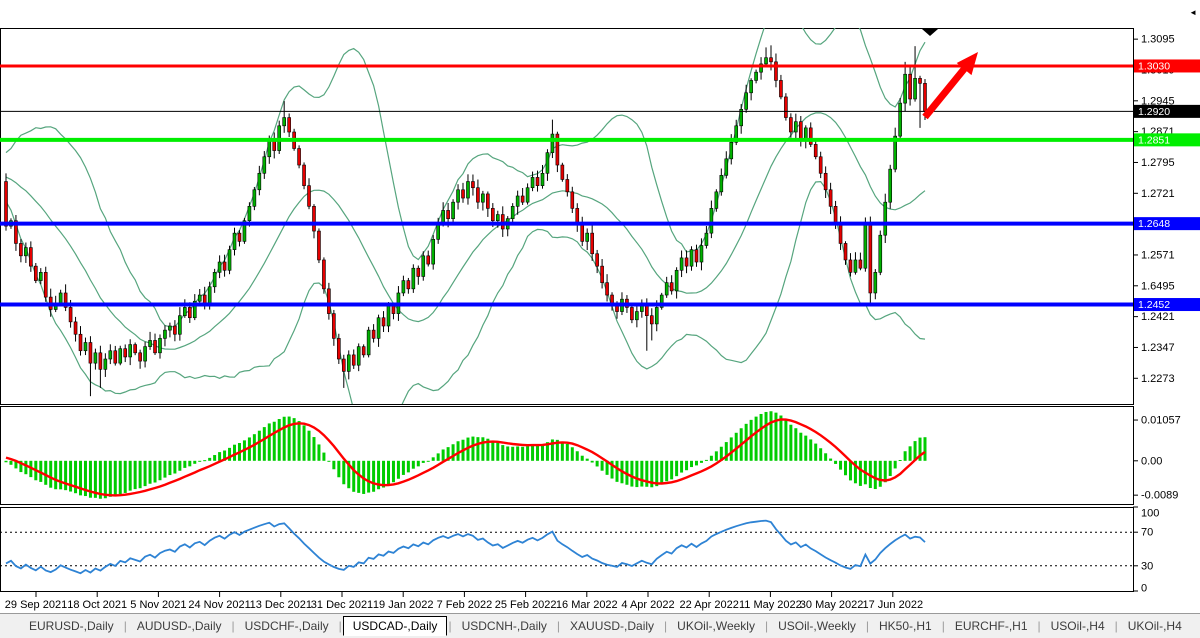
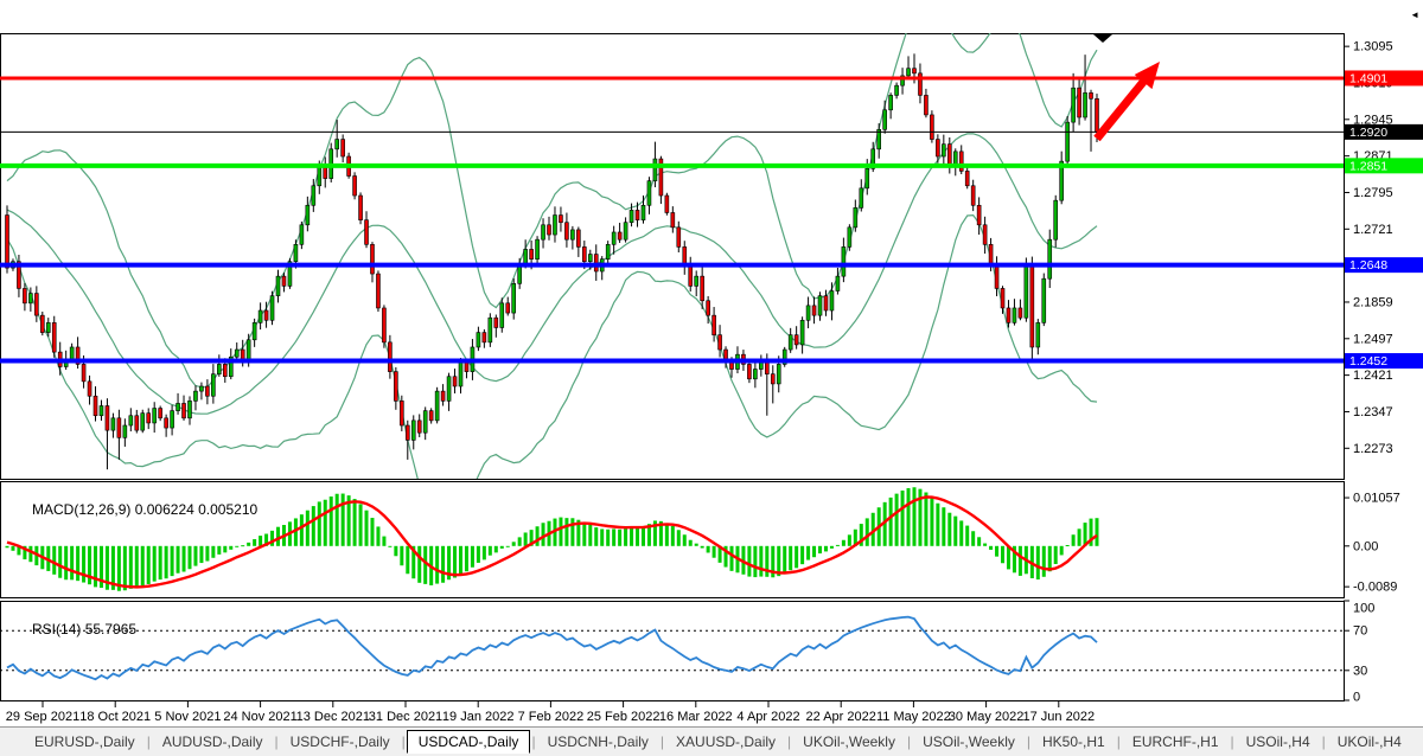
  1.3095
  1.2945
  1.2871
  1.2795
  1.2721
- 1.2571
+ 2.1859
- 1.6495
+ 1.2497
  1.2421
  1.2347
  1.2273
- 1.3030
+ 1.4901
  1.2851
  1.2648
  1.2452
  1.2920
  0.01057
  0.00
  -0.0089
  100
  70
  30
  0
  29 Sep 2021
  18 Oct 2021
  5 Nov 2021
  24 Nov 2021
  13 Dec 2021
  31 Dec 2021
  19 Jan 2022
  7 Feb 2022
  25 Feb 2022
  16 Mar 2022
  4 Apr 2022
  22 Apr 2022
  11 May 2022
  30 May 2022
  17 Jun 2022
+ MACD(12,26,9) 0.006224 0.005210
+ RSI(14) 55.7965
  EURUSD-,Daily
  |
  AUDUSD-,Daily
  |
  USDCHF-,Daily
  |
  USDCAD-,Daily
  |
  USDCNH-,Daily
  |
  XAUUSD-,Daily
  |
  UKOil-,Weekly
  |
  USOil-,Weekly
  |
  HK50-,H1
  |
  EURCHF-,H1
  |
  USOil-,H4
  |
  UKOil-,H4
  ◄
